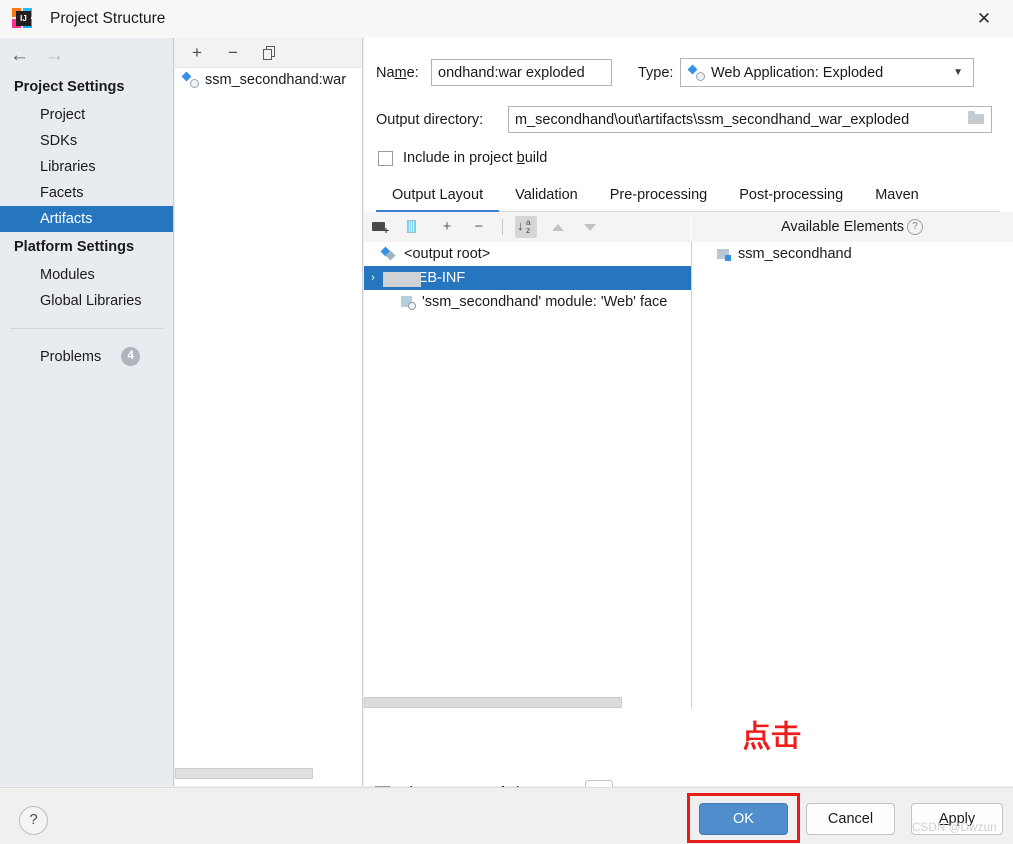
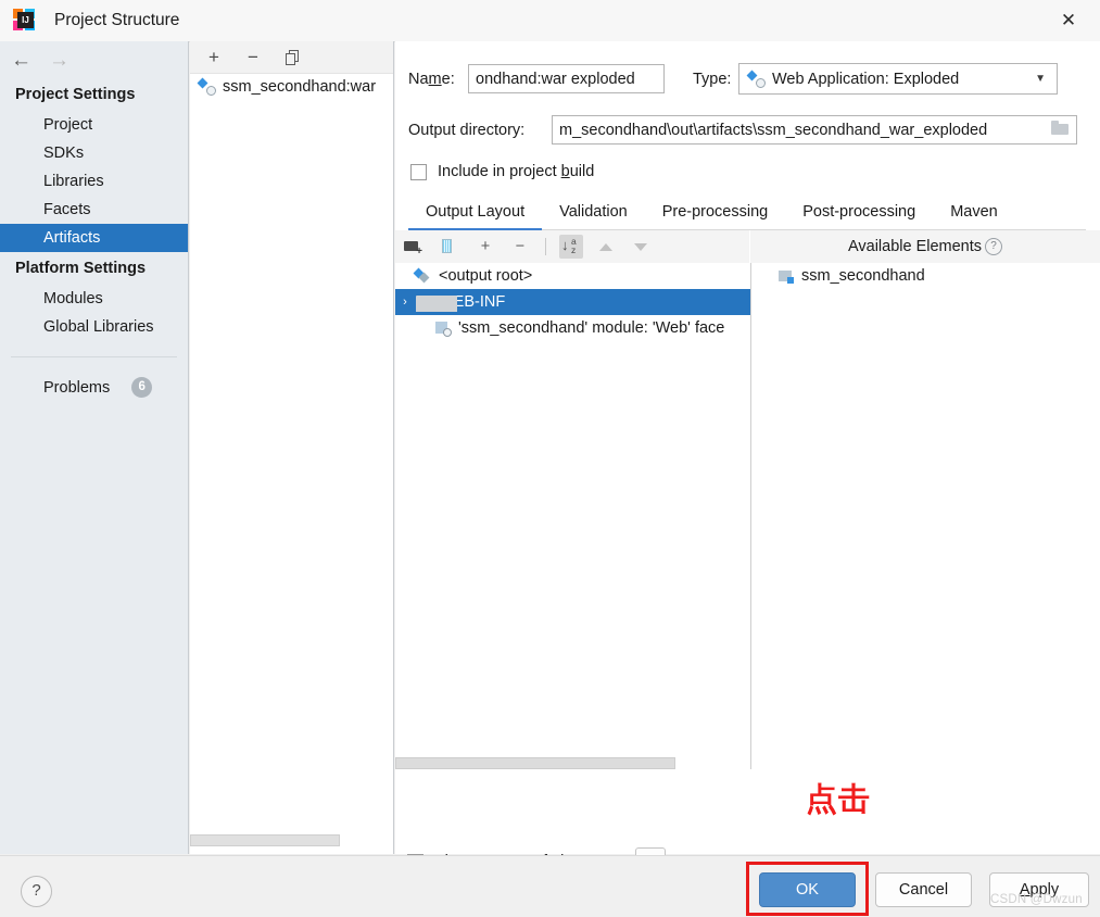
  IJ
  Project Structure
  ✕
  ←
  →
  Project Settings
  Project
  SDKs
  Libraries
  Facets
  Artifacts
  Platform Settings
  Modules
  Global Libraries
  Problems
- 4
+ 6
  +
  −
  ssm_secondhand:war
  Name:
  ondhand:war exploded
  Type:
  Web Application: Exploded
  ▼
  Output directory:
  m_secondhand\out\artifacts\ssm_secondhand_war_exploded
  Include in project build
  Output Layout
  Validation
  Pre-processing
  Post-processing
  Maven
  +
  +
  −
  ↓
  a
  z
  Available Elements
  ?
  <output root>
  ›
  EB-INF
  'ssm_secondhand' module: 'Web' face
  ssm_secondhand
  点击
  ?
  OK
  Cancel
  A
  pply
  CSDN @Dwzun
